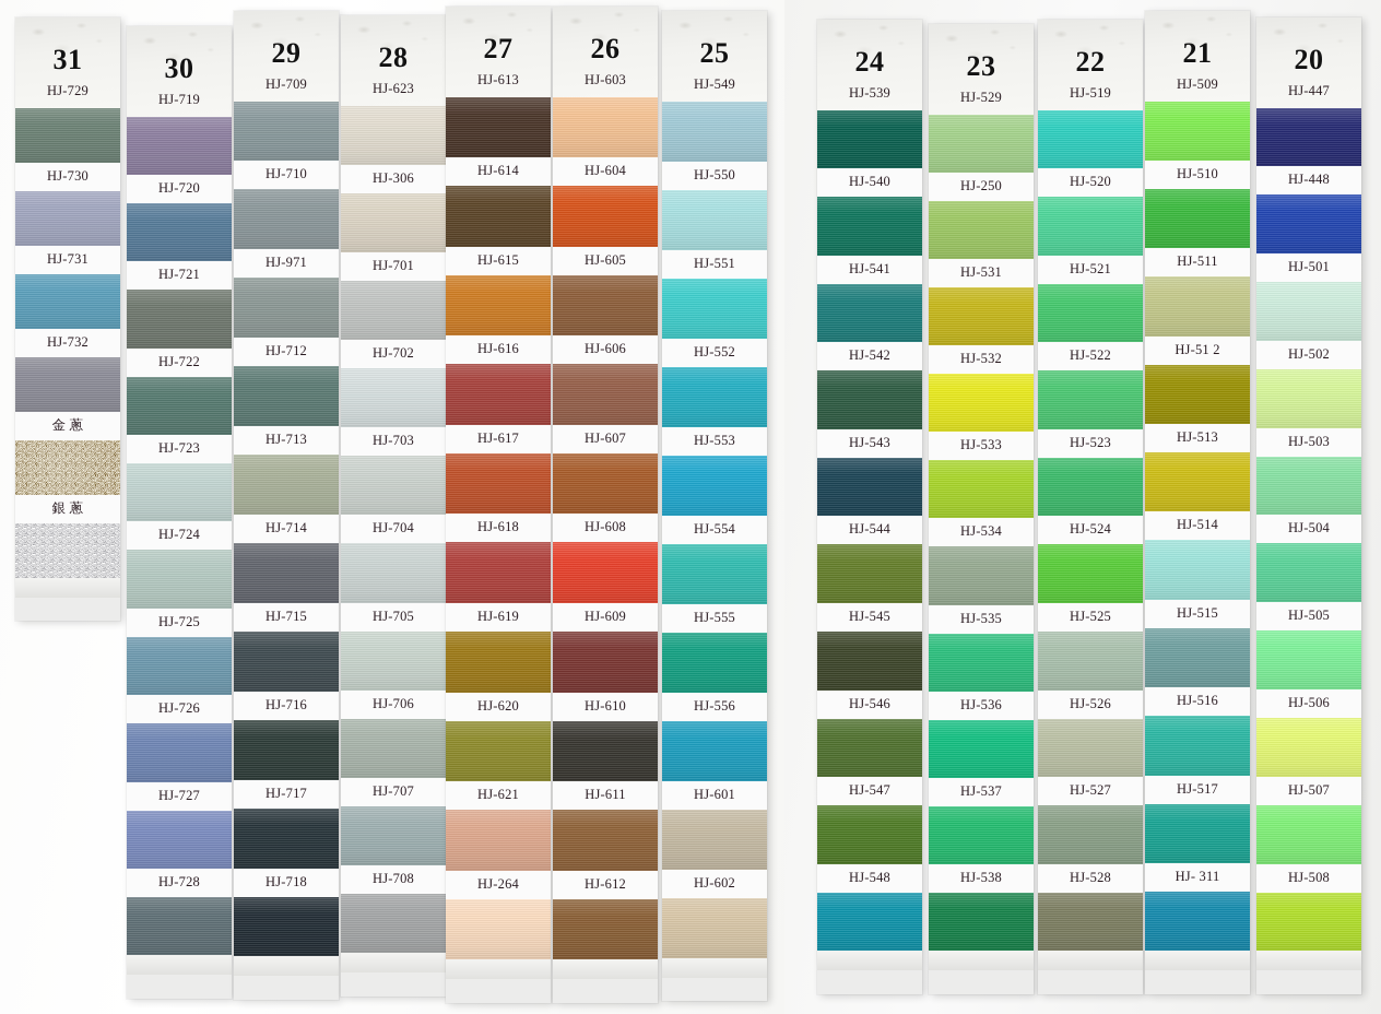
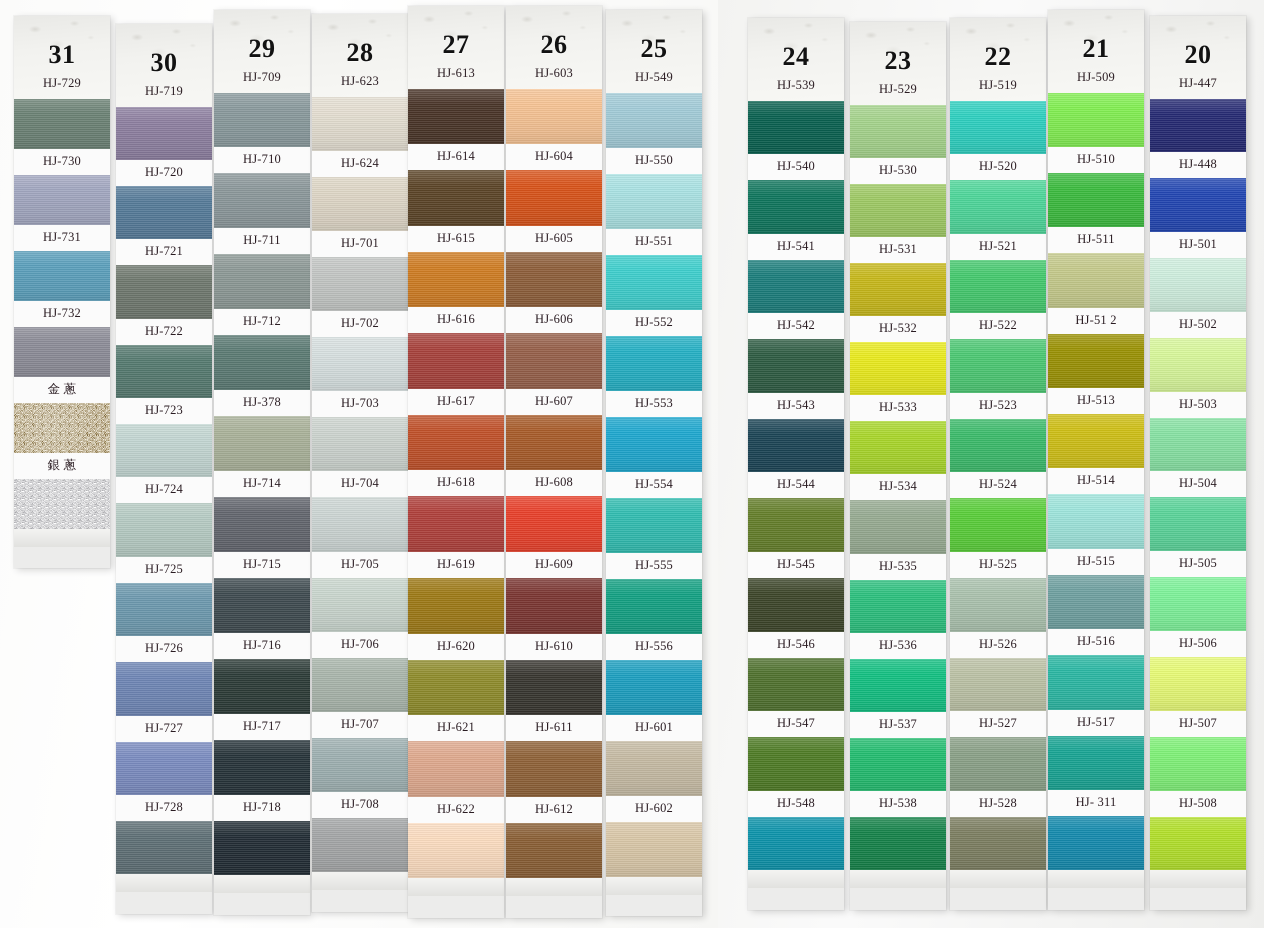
  HJ-730
  HJ-731
  HJ-732
  金 蔥
  銀 蔥
  HJ-720
  HJ-721
  HJ-722
  HJ-723
  HJ-724
  HJ-725
  HJ-726
  HJ-727
  HJ-728
  HJ-710
- HJ-971
+ HJ-711
  HJ-712
- HJ-713
+ HJ-378
  HJ-714
  HJ-715
  HJ-716
  HJ-717
  HJ-718
- HJ-306
+ HJ-624
  HJ-701
  HJ-702
  HJ-703
  HJ-704
  HJ-705
  HJ-706
  HJ-707
  HJ-708
  HJ-614
  HJ-615
  HJ-616
  HJ-617
  HJ-618
  HJ-619
  HJ-620
  HJ-621
- HJ-264
+ HJ-622
  HJ-604
  HJ-605
  HJ-606
  HJ-607
  HJ-608
  HJ-609
  HJ-610
  HJ-611
  HJ-612
  HJ-550
  HJ-551
  HJ-552
  HJ-553
  HJ-554
  HJ-555
  HJ-556
  HJ-601
  HJ-602
  HJ-540
  HJ-541
  HJ-542
  HJ-543
  HJ-544
  HJ-545
  HJ-546
  HJ-547
  HJ-548
- HJ-250
+ HJ-530
  HJ-531
  HJ-532
  HJ-533
  HJ-534
  HJ-535
  HJ-536
  HJ-537
  HJ-538
  HJ-520
  HJ-521
  HJ-522
  HJ-523
  HJ-524
  HJ-525
  HJ-526
  HJ-527
  HJ-528
  HJ-510
  HJ-511
  HJ-51 2
  HJ-513
  HJ-514
  HJ-515
  HJ-516
  HJ-517
  HJ- 311
  HJ-448
  HJ-501
  HJ-502
  HJ-503
  HJ-504
  HJ-505
  HJ-506
  HJ-507
  HJ-508
